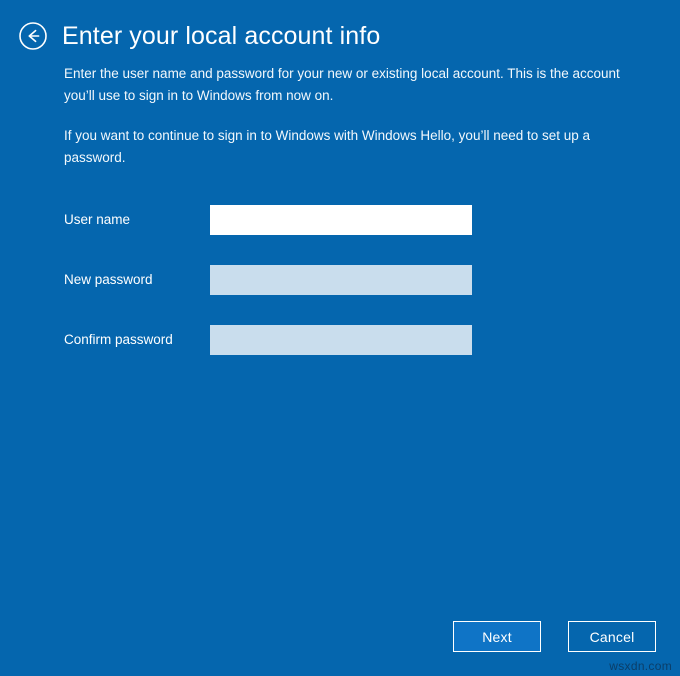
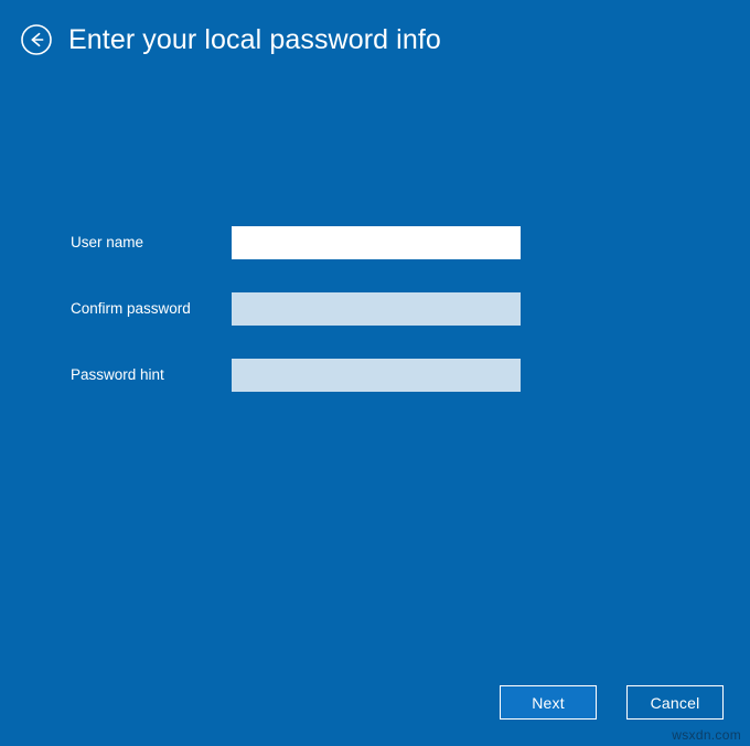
- Enter your local account info
+ Enter your local password info
- Enter the user name and password for your new or existing local account. This is the account you’ll use to sign in to Windows from now on.
- If you want to continue to sign in to Windows with Windows Hello, you’ll need to set up a password.
  User name
- New password
  Confirm password
+ Password hint
  Next
  Cancel
  wsxdn.com
